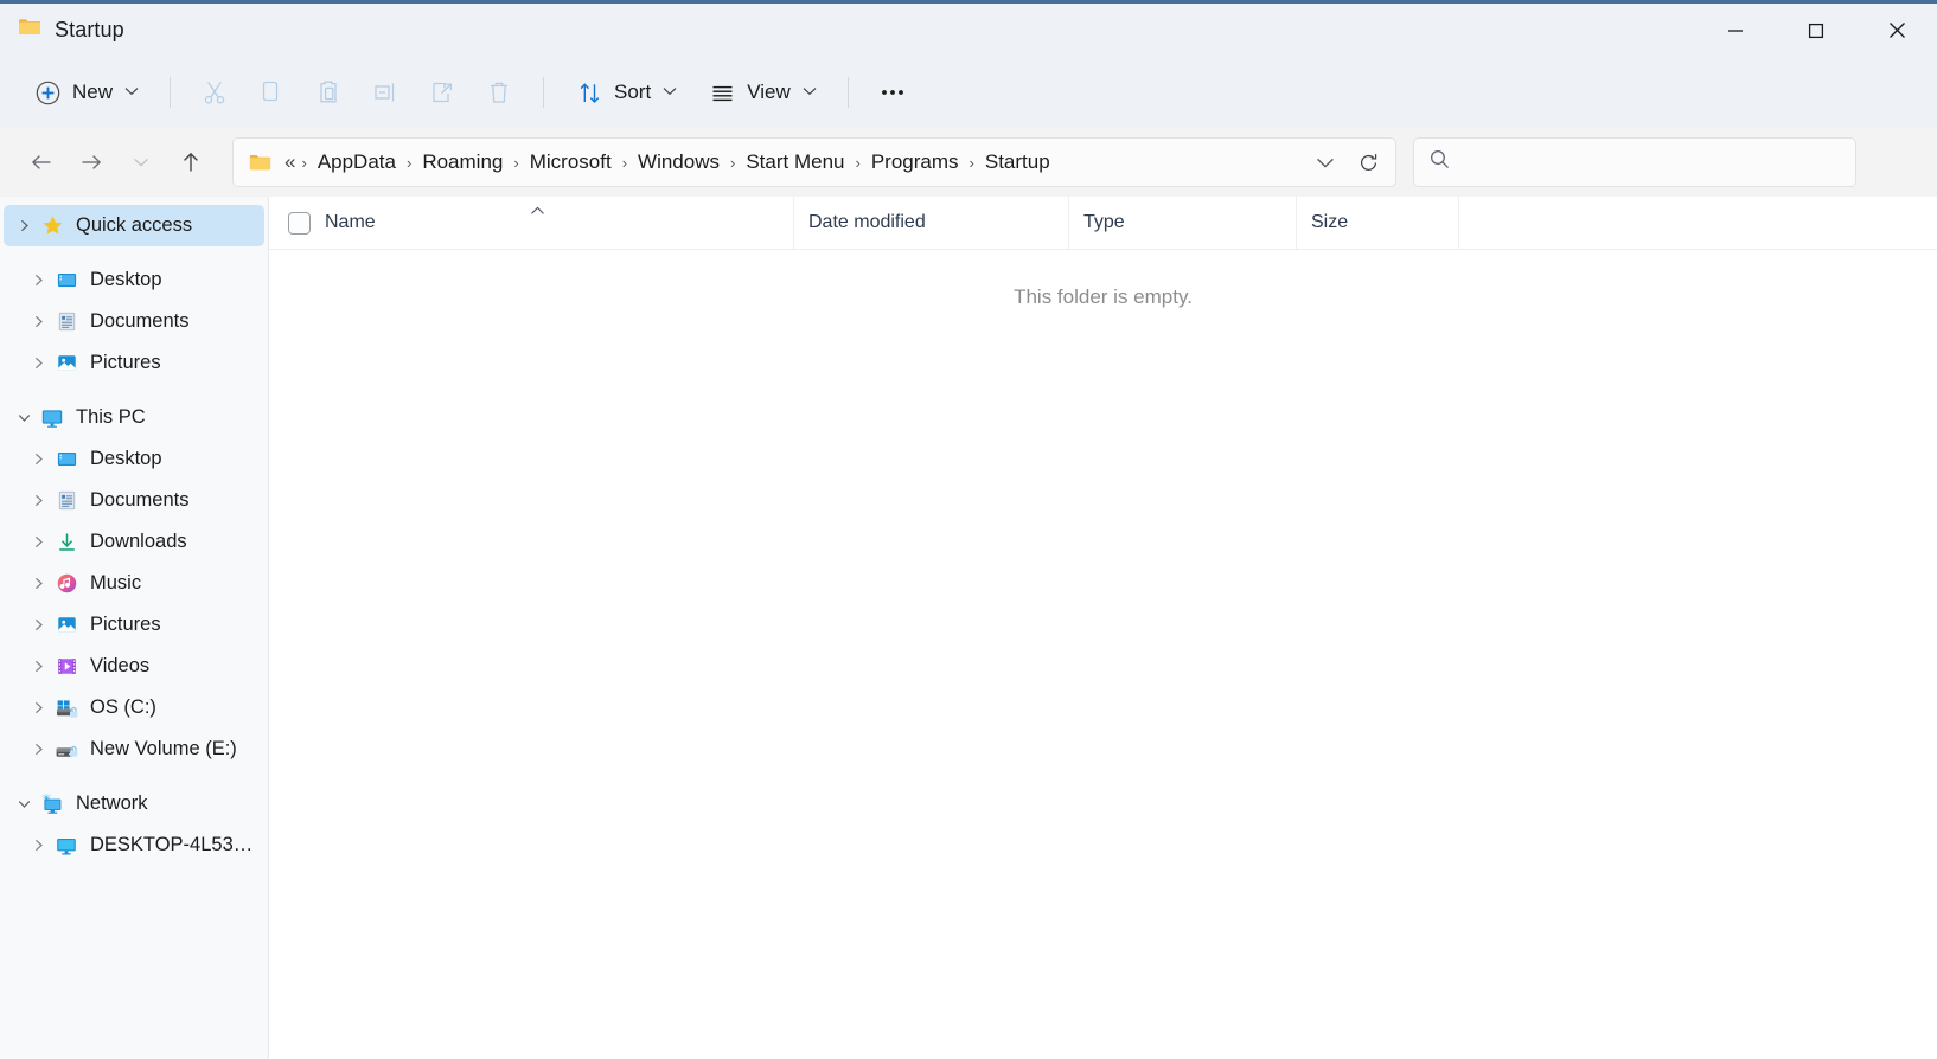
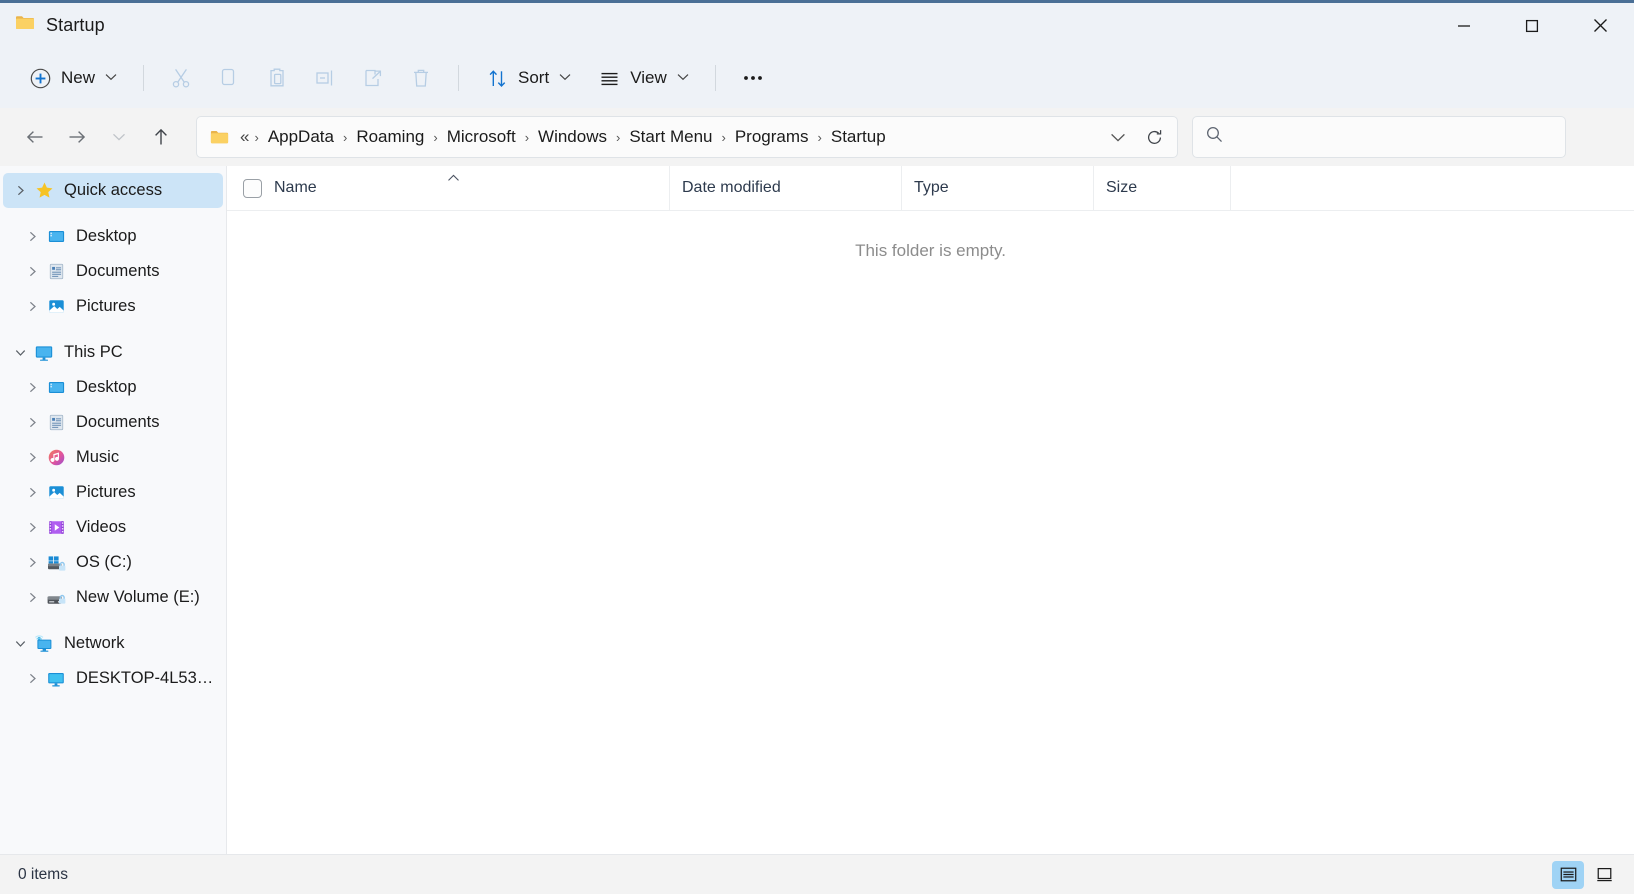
  Startup
  New
  Sort
  View
  «
  ›
  AppData
  ›
  Roaming
  ›
  Microsoft
  ›
  Windows
  ›
  Start Menu
  ›
  Programs
  ›
  Startup
  Quick access
  Desktop
  Documents
  Pictures
  This PC
  Desktop
  Documents
- Downloads
  Music
  Pictures
  Videos
  OS (C:)
  New Volume (E:)
  Network
  DESKTOP-4L537J
  Name
  Date modified
  Type
  Size
  This folder is empty.
+ 0 items
